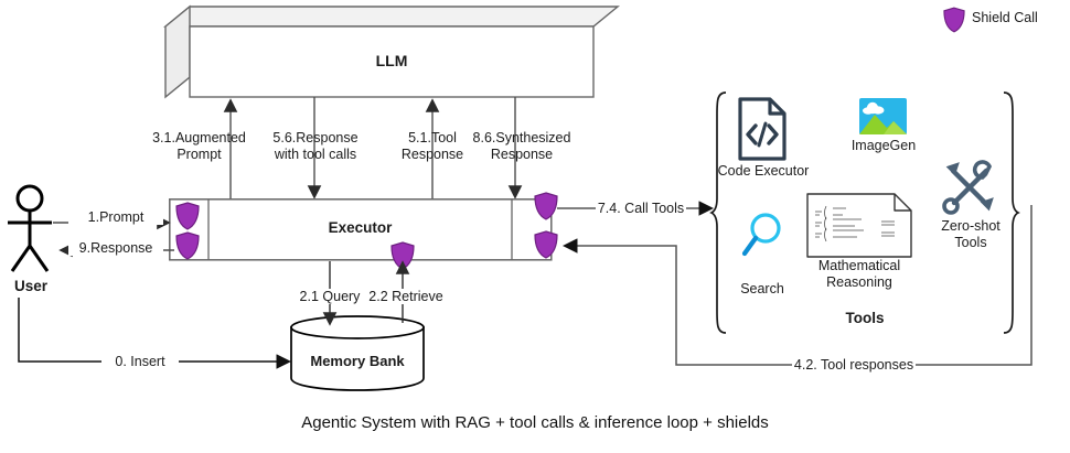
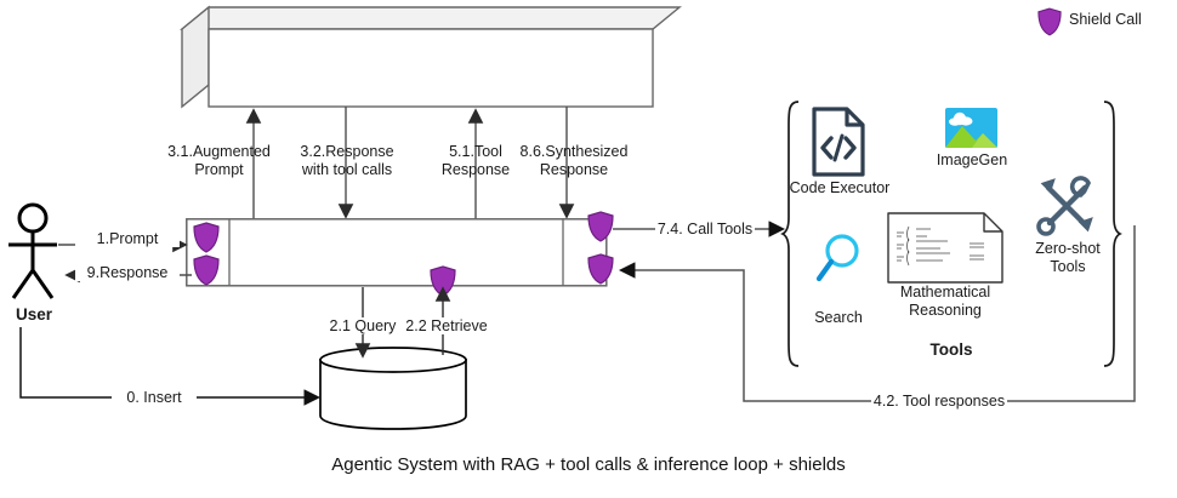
- LLM
  3.1.Augmented
  Prompt
- 5.6.Response
+ 3.2.Response
  with tool calls
  5.1.Tool
  Response
  8.6.Synthesized
  Response
- Executor
  User
  1.Prompt
  9.Response
- Memory Bank
  2.1 Query
  2.2 Retrieve
  0. Insert
  Tools
  Code Executor
  ImageGen
  Search
  Mathematical
  Reasoning
  Zero-shot
  Tools
  7.4. Call Tools
  4.2. Tool responses
  Shield Call
  Agentic System with RAG + tool calls & inference loop + shields
